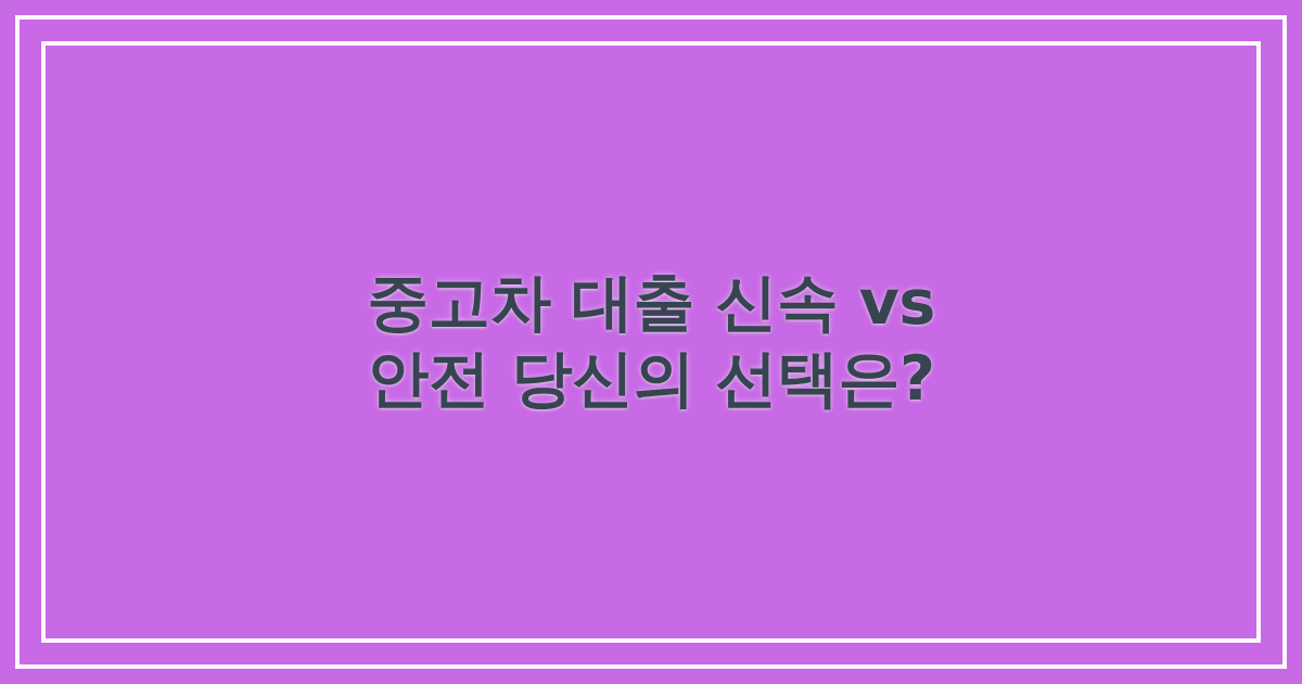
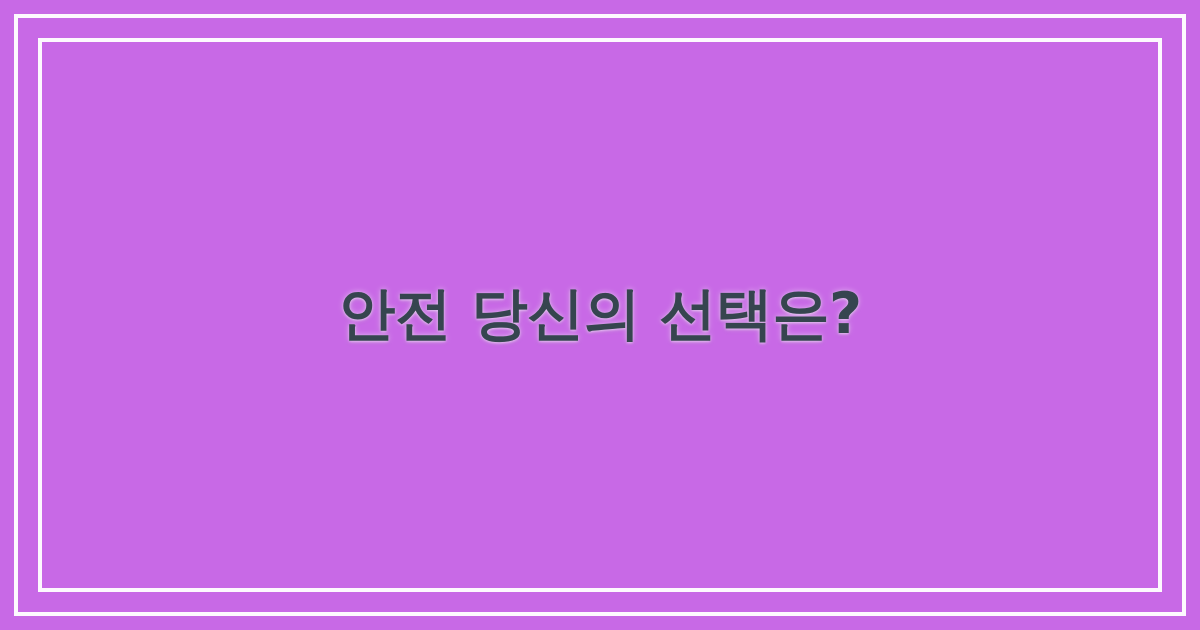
- 중고차 대출 신속 vs
  안전 당신의 선택은?
